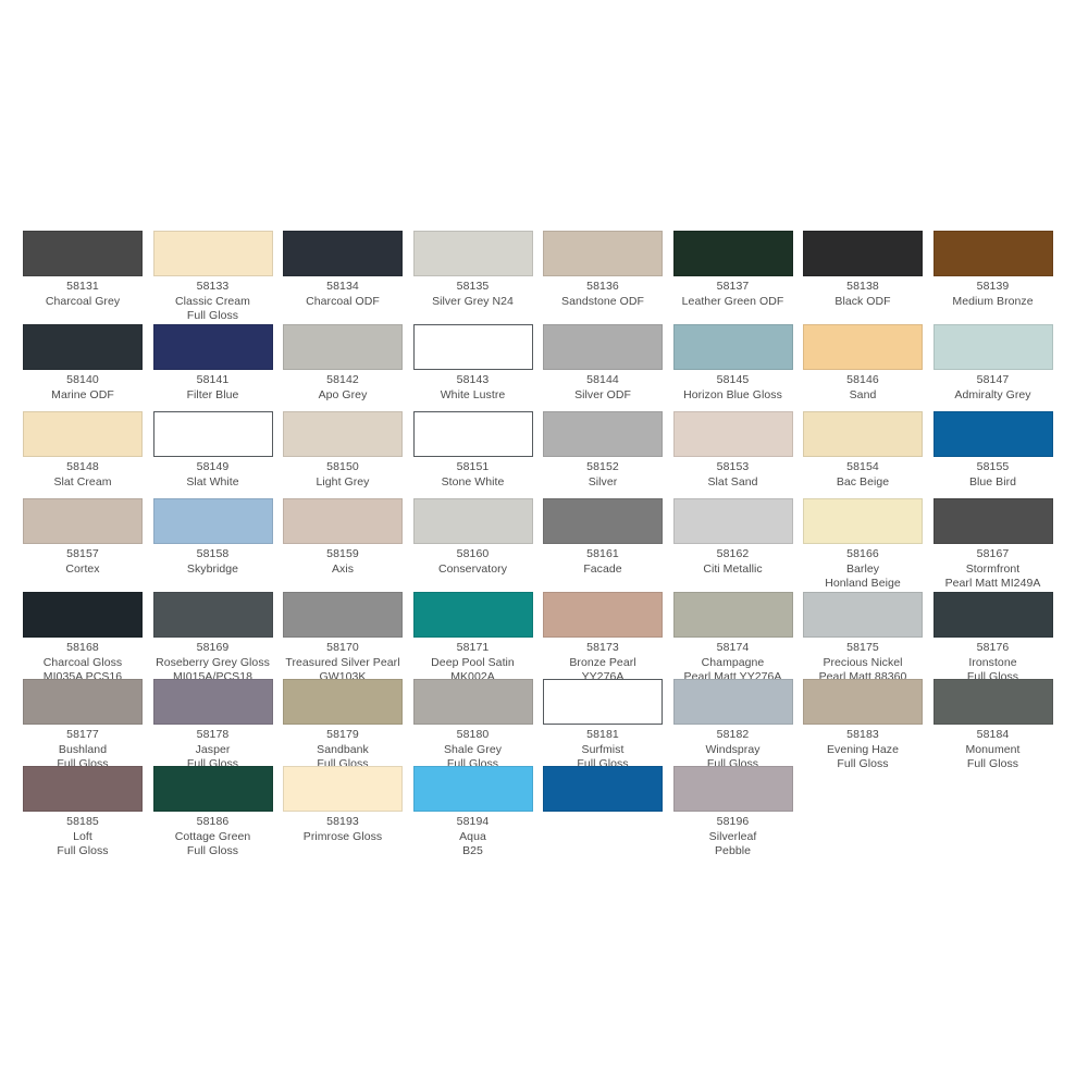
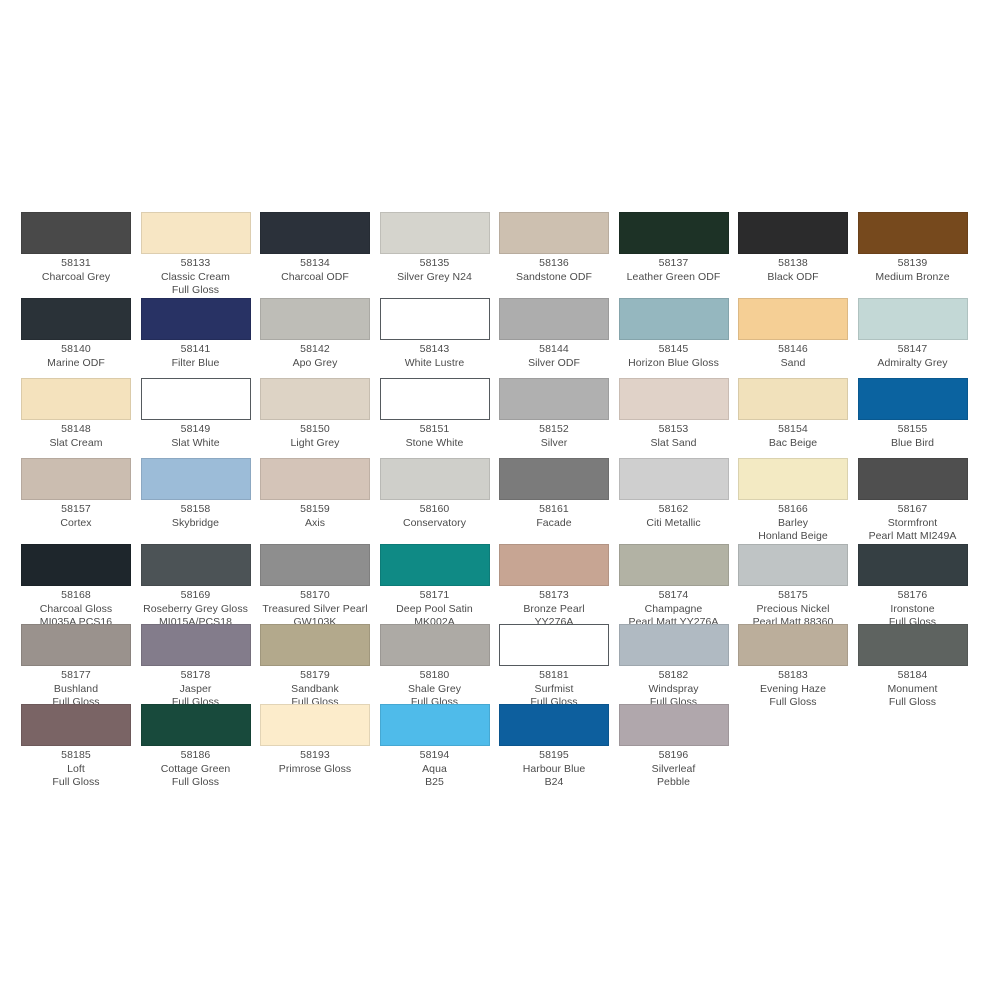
  58131
  Charcoal Grey
  58133
  Classic Cream
  Full Gloss
  58134
  Charcoal ODF
  58135
  Silver Grey N24
  58136
  Sandstone ODF
  58137
  Leather Green ODF
  58138
  Black ODF
  58139
  Medium Bronze
  58140
  Marine ODF
  58141
  Filter Blue
  58142
  Apo Grey
  58143
  White Lustre
  58144
  Silver ODF
  58145
  Horizon Blue Gloss
  58146
  Sand
  58147
  Admiralty Grey
  58148
  Slat Cream
  58149
  Slat White
  58150
  Light Grey
  58151
  Stone White
  58152
  Silver
  58153
  Slat Sand
  58154
  Bac Beige
  58155
  Blue Bird
  58157
  Cortex
  58158
  Skybridge
  58159
  Axis
  58160
  Conservatory
  58161
  Facade
  58162
  Citi Metallic
  58166
  Barley
  Honland Beige
  58167
  Stormfront
  Pearl Matt MI249A
  58168
  Charcoal Gloss
  MI035A PCS16
  58169
  Roseberry Grey Gloss
  MI015A/PCS18
  58170
  Treasured Silver Pearl
  GW103K
  58171
  Deep Pool Satin
  MK002A
  58173
  Bronze Pearl
  YY276A
  58174
  Champagne
  Pearl Matt YY276A
  58175
  Precious Nickel
  Pearl Matt 88360
  58176
  Ironstone
  Full Gloss
  58177
  Bushland
  Full Gloss
  58178
  Jasper
  Full Gloss
  58179
  Sandbank
  Full Gloss
  58180
  Shale Grey
  Full Gloss
  58181
  Surfmist
  Full Gloss
  58182
  Windspray
  Full Gloss
  58183
  Evening Haze
  Full Gloss
  58184
  Monument
  Full Gloss
  58185
  Loft
  Full Gloss
  58186
  Cottage Green
  Full Gloss
  58193
  Primrose Gloss
  58194
  Aqua
  B25
+ 58195
+ Harbour Blue
+ B24
  58196
  Silverleaf
  Pebble
